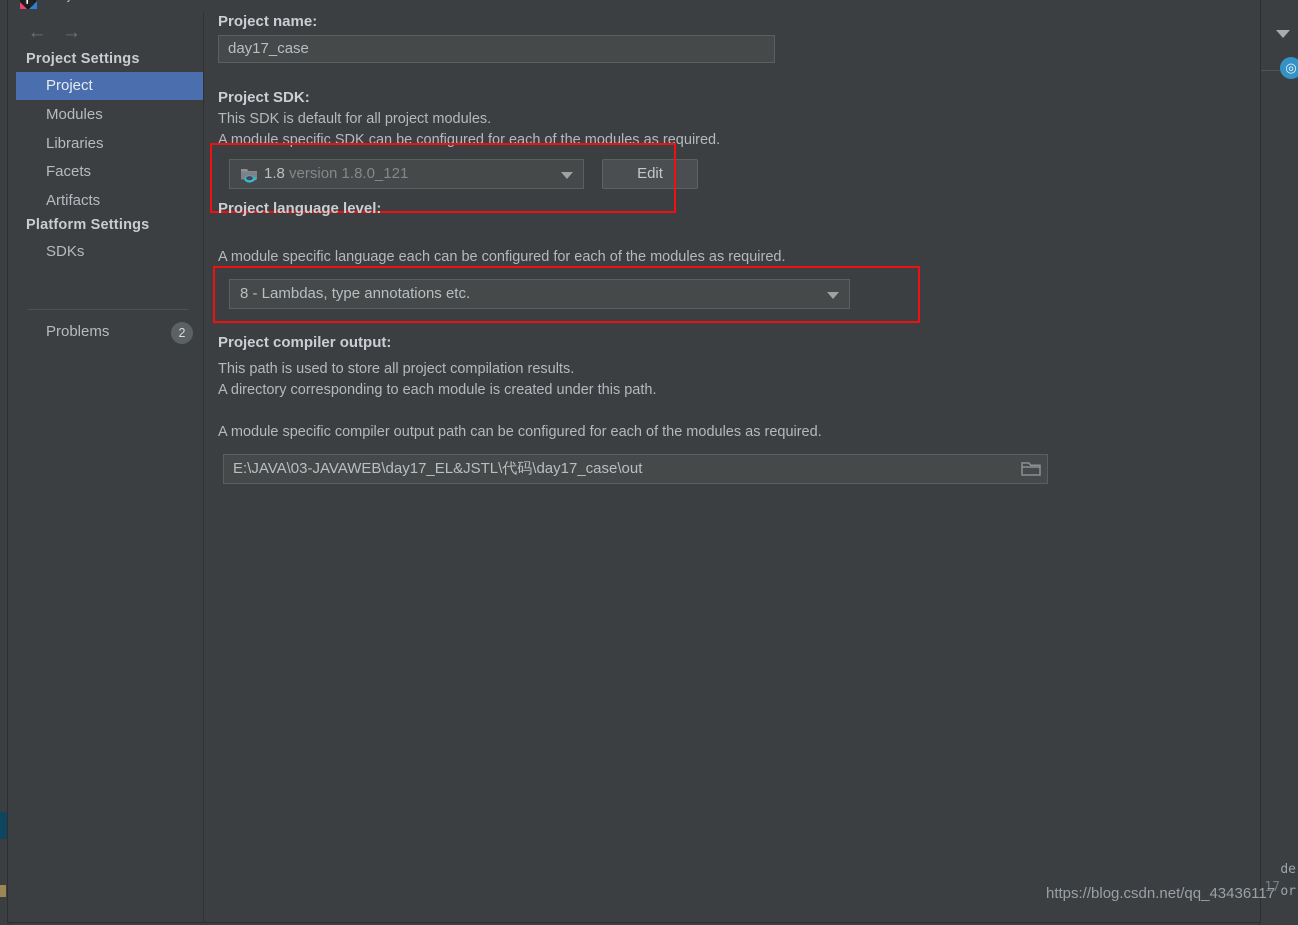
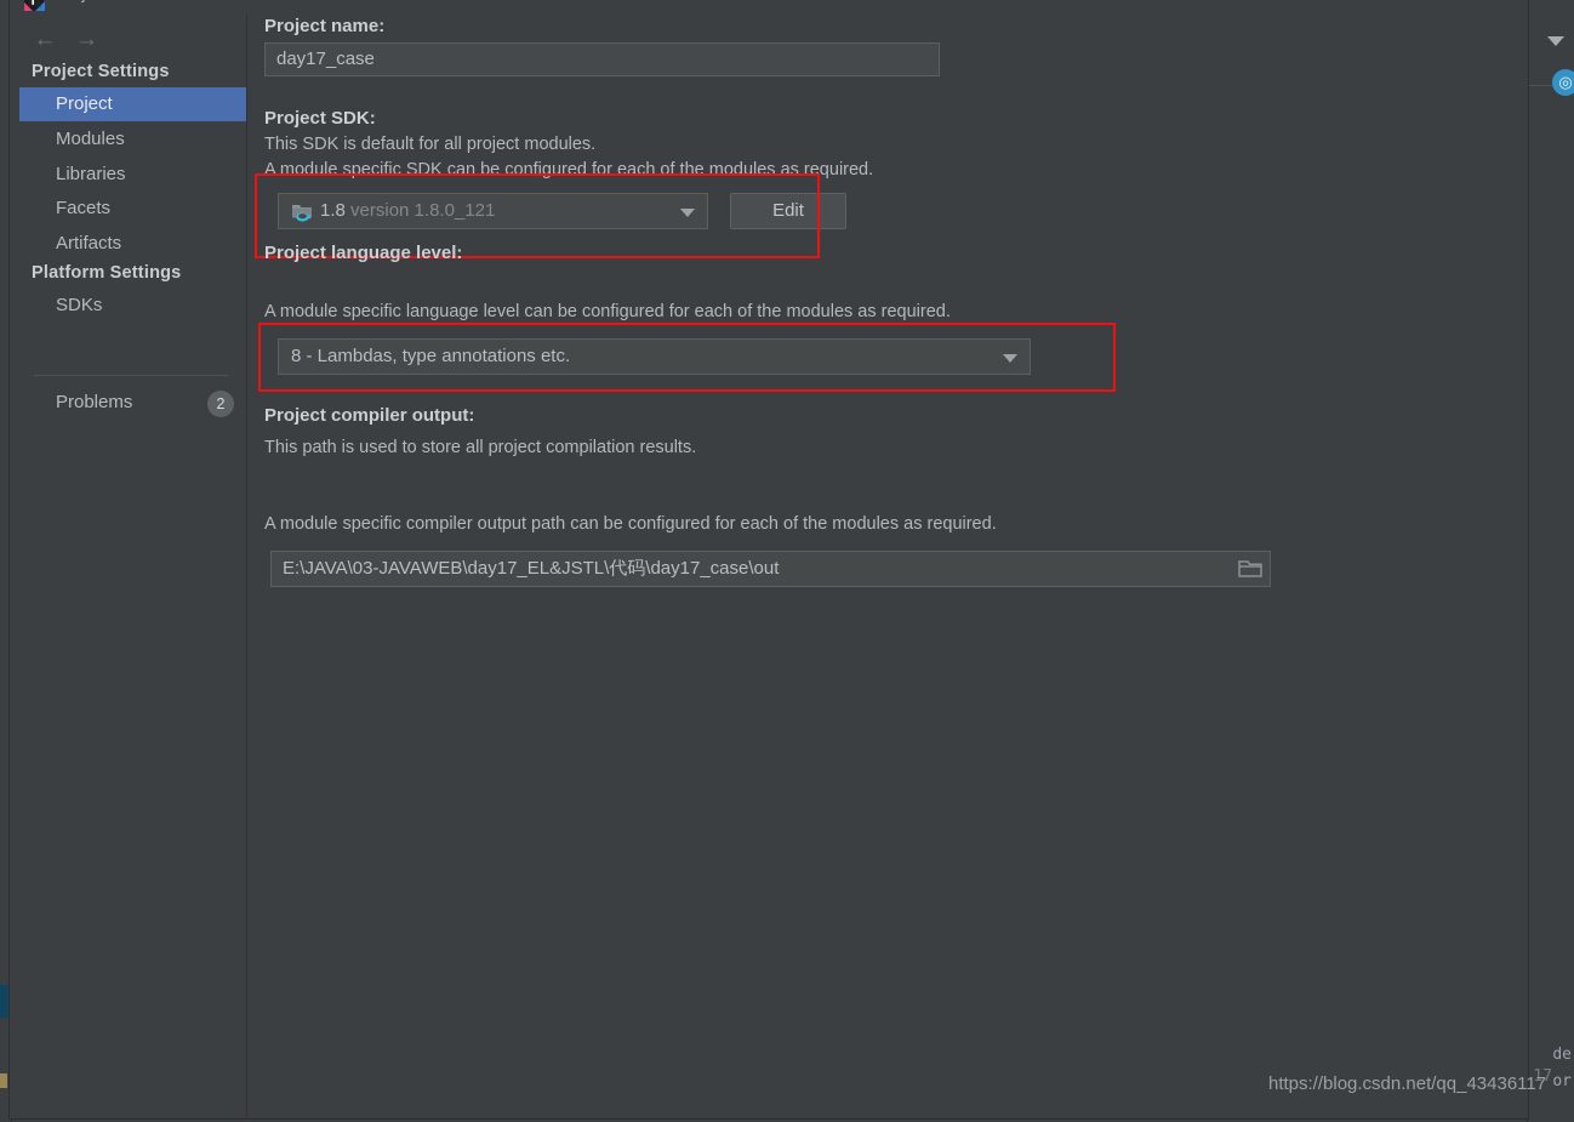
  ◎
  de
  or
  17
  ← →
  Project Settings
  Project
  Modules
  Libraries
  Facets
  Artifacts
  Platform Settings
  SDKs
  Problems
  2
  Project name:
  day17_case
  Project SDK:
  This SDK is default for all project modules.
  A module specific SDK can be configured for each of the modules as required.
  1.8 version 1.8.0_121
  Edit
  Project language level:
- A module specific language each can be configured for each of the modules as required.
+ A module specific language level can be configured for each of the modules as required.
  8 - Lambdas, type annotations etc.
  Project compiler output:
  This path is used to store all project compilation results.
- A directory corresponding to each module is created under this path.
  A module specific compiler output path can be configured for each of the modules as required.
  E:\JAVA\03-JAVAWEB\day17_EL&JSTL\代码\day17_case\out
  https://blog.csdn.net/qq_43436117
